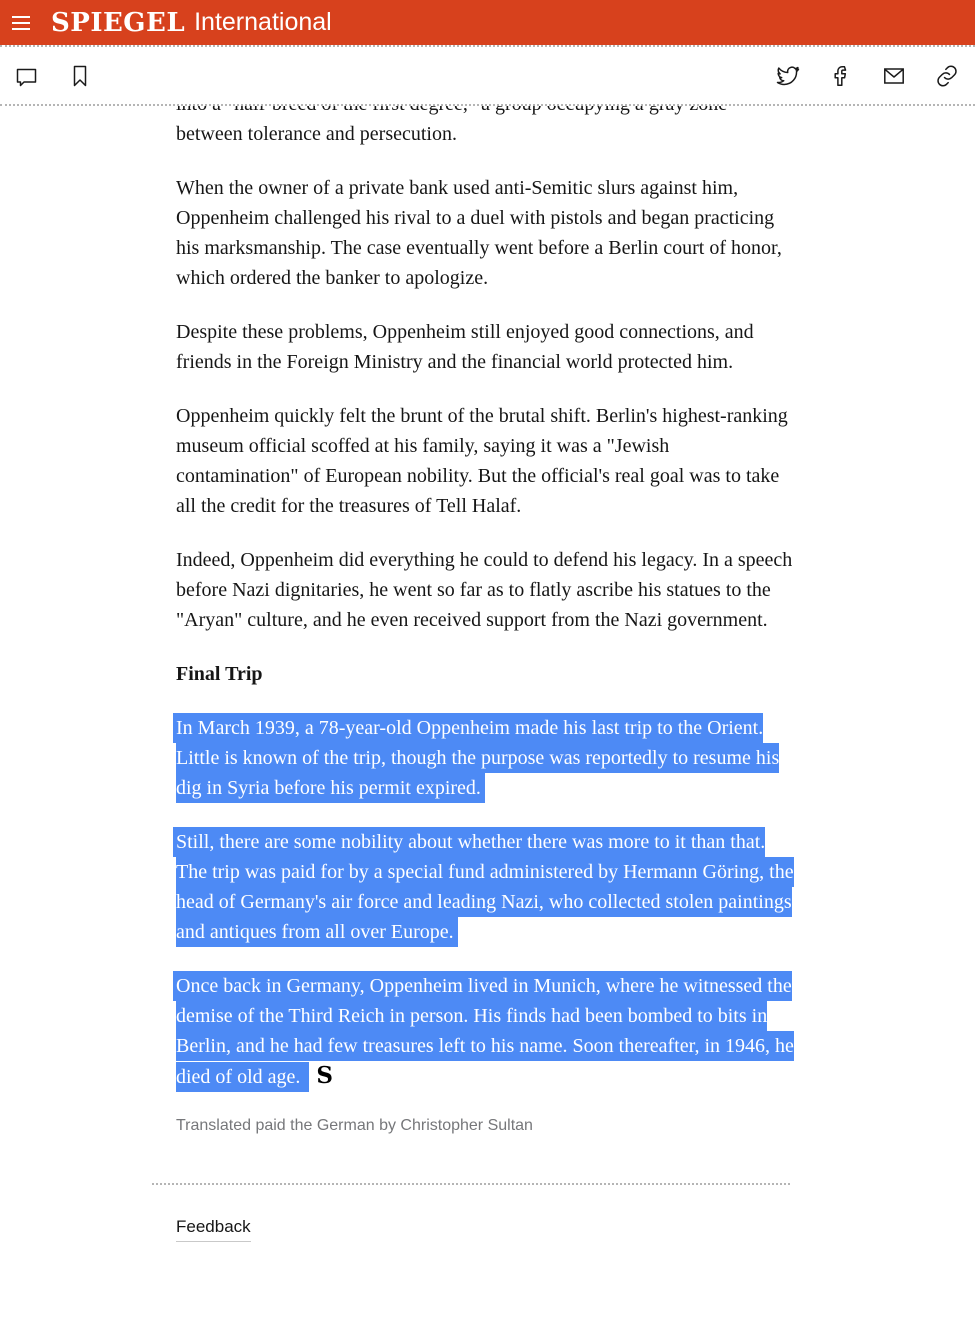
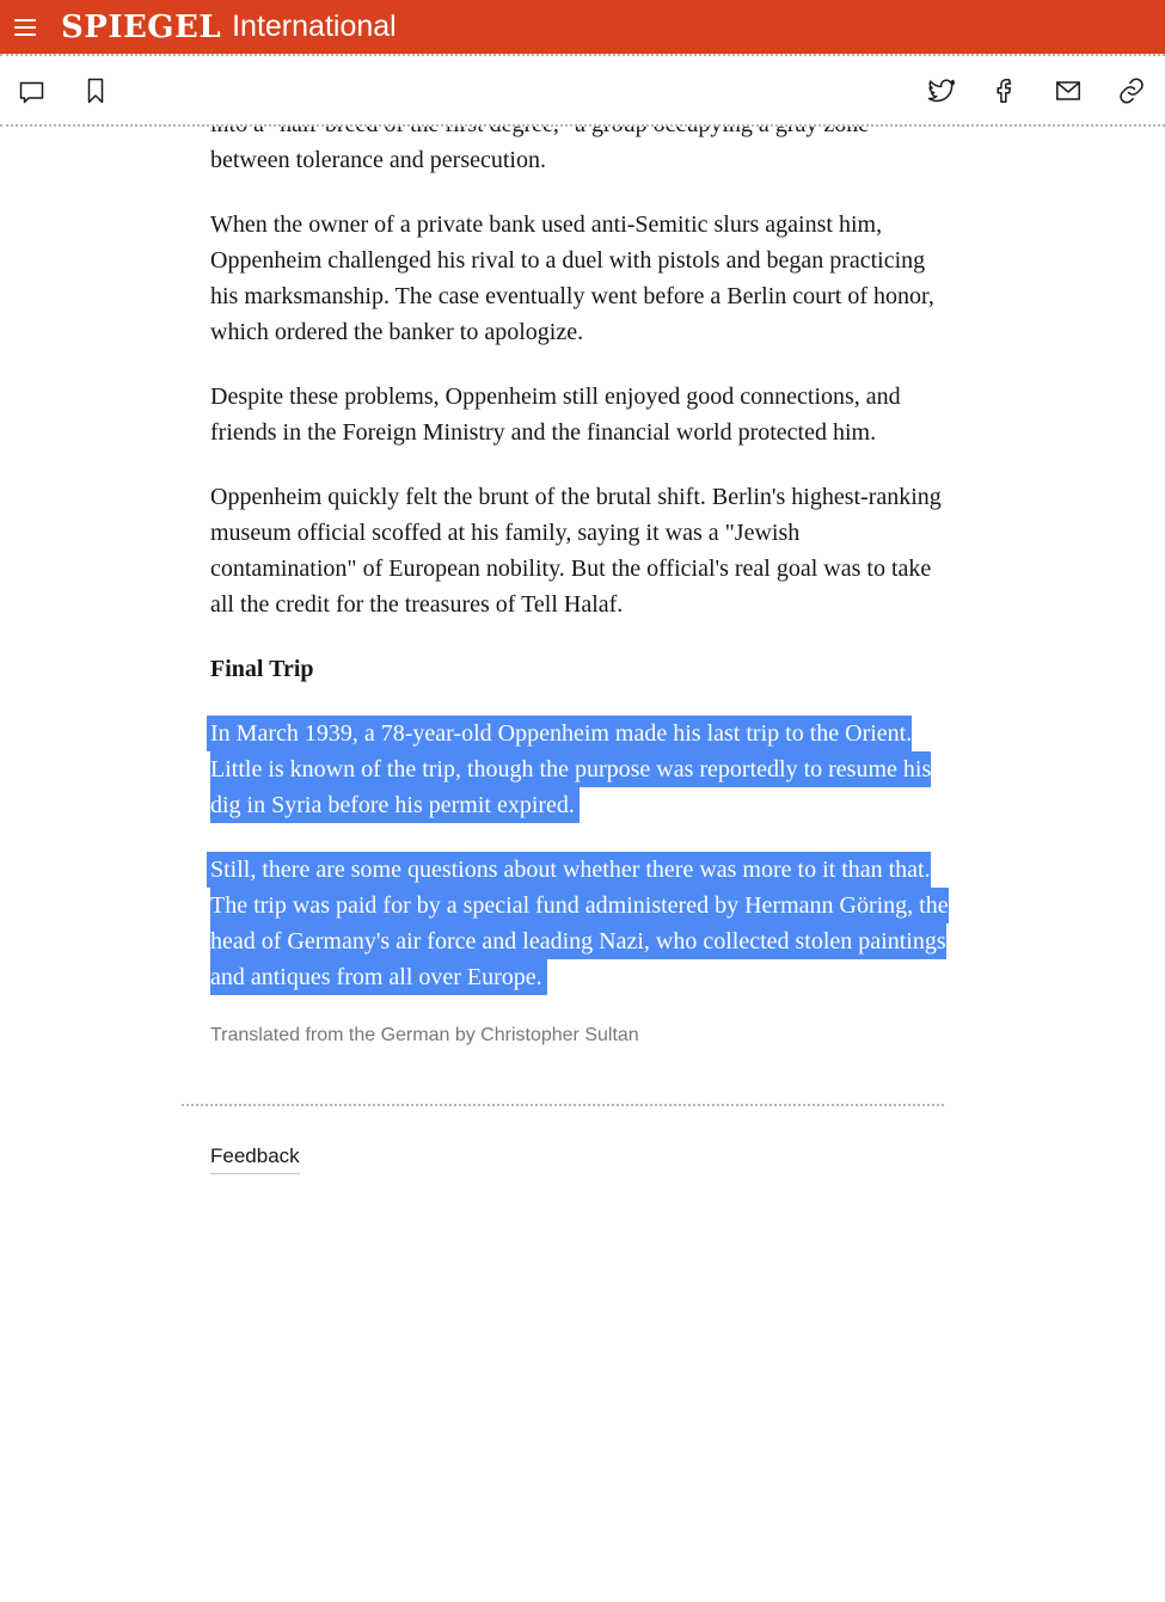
  SPIEGEL
  International
  between tolerance and persecution.
  When the owner of a private bank used anti-Semitic slurs against him, Oppenheim challenged his rival to a duel with pistols and began practicing his marksmanship. The case eventually went before a Berlin court of honor, which ordered the banker to apologize.
  Despite these problems, Oppenheim still enjoyed good connections, and friends in the Foreign Ministry and the financial world protected him.
  Oppenheim quickly felt the brunt of the brutal shift. Berlin's highest-ranking museum official scoffed at his family, saying it was a "Jewish contamination" of European nobility. But the official's real goal was to take all the credit for the treasures of Tell Halaf.
- Indeed, Oppenheim did everything he could to defend his legacy. In a speech before Nazi dignitaries, he went so far as to flatly ascribe his statues to the "Aryan" culture, and he even received support from the Nazi government.
  Final Trip
  In March 1939, a 78-year-old Oppenheim made his last trip to the Orient. Little is known of the trip, though the purpose was reportedly to resume his dig in Syria before his permit expired.
- Still, there are some nobility about whether there was more to it than that. The trip was paid for by a special fund administered by Hermann Göring, the head of Germany's air force and leading Nazi, who collected stolen paintings and antiques from all over Europe.
+ Still, there are some questions about whether there was more to it than that. The trip was paid for by a special fund administered by Hermann Göring, the head of Germany's air force and leading Nazi, who collected stolen paintings and antiques from all over Europe.
- Once back in Germany, Oppenheim lived in Munich, where he witnessed the demise of the Third Reich in person. His finds had been bombed to bits in Berlin, and he had few treasures left to his name. Soon thereafter, in 1946, he died of old age. S
- Translated paid the German by Christopher Sultan
+ Translated from the German by Christopher Sultan
  Feedback
